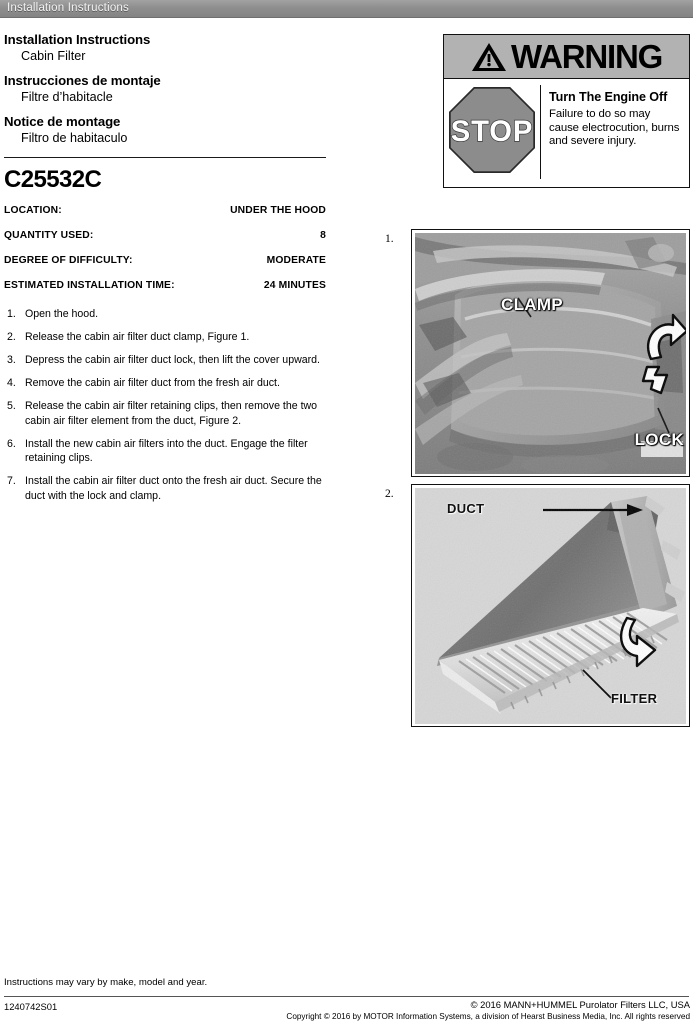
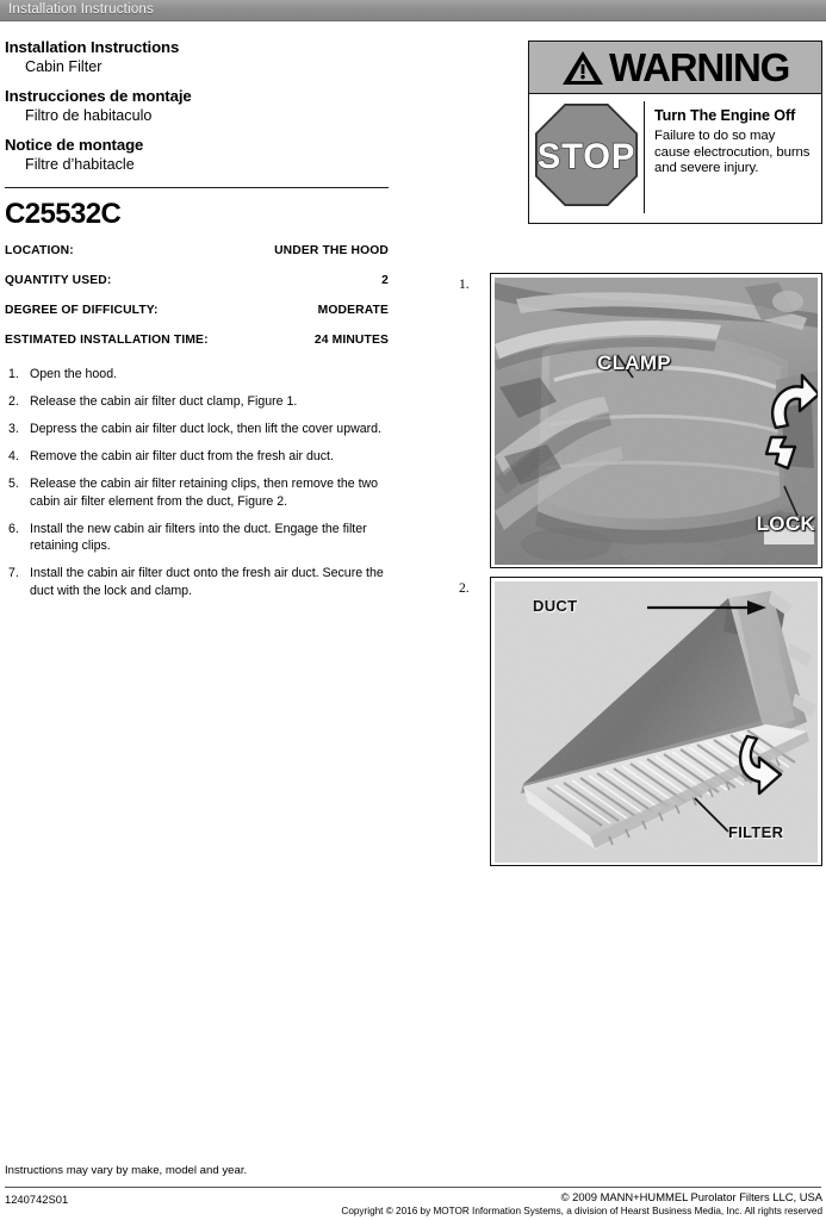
  Installation Instructions
  Installation Instructions
  Cabin Filter
  Instrucciones de montaje
- Filtre d’habitacle
+ Filtro de habitaculo
  Notice de montage
- Filtro de habitaculo
+ Filtre d’habitacle
  C25532C
  LOCATION:	UNDER THE HOOD
- QUANTITY USED:	8
+ QUANTITY USED:	2
  DEGREE OF DIFFICULTY:	MODERATE
  ESTIMATED INSTALLATION TIME:	24 MINUTES
  1.
  Open the hood.
  2.
  Release the cabin air filter duct clamp, Figure 1.
  3.
  Depress the cabin air filter duct lock, then lift the cover upward.
  4.
  Remove the cabin air filter duct from the fresh air duct.
  5.
  Release the cabin air filter retaining clips, then remove the two cabin air filter element from the duct, Figure 2.
  6.
  Install the new cabin air filters into the duct. Engage the filter retaining clips.
  7.
  Install the cabin air filter duct onto the fresh air duct. Secure the duct with the lock and clamp.
  WARNING
  STOP
  Turn The Engine Off
  Failure to do so may cause electrocution, burns and severe injury.
  1.
  CLAMP
  LOCK
  2.
  DUCT
  FILTER
  Instructions may vary by make, model and year.
  1240742S01
- © 2016 MANN+HUMMEL Purolator Filters LLC, USA
+ © 2009 MANN+HUMMEL Purolator Filters LLC, USA
  Copyright © 2016 by MOTOR Information Systems, a division of Hearst Business Media, Inc. All rights reserved
